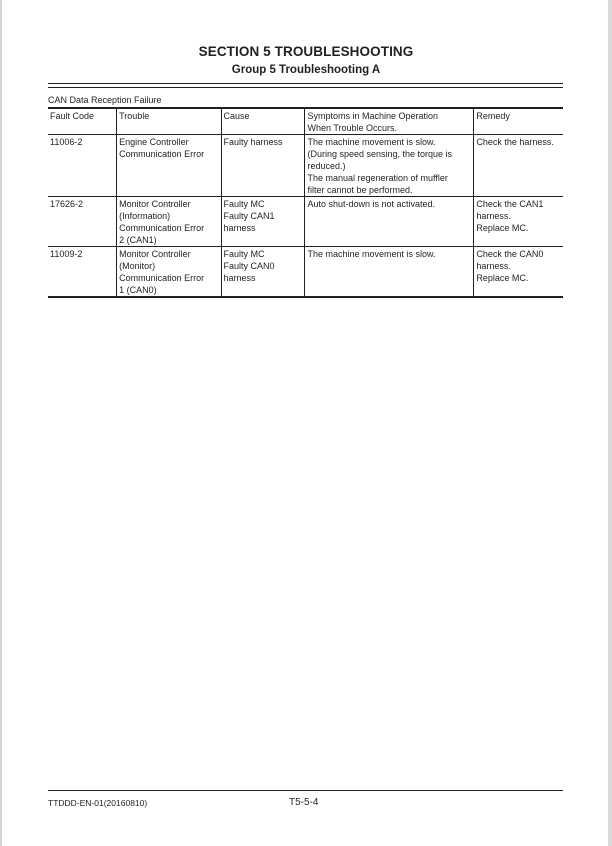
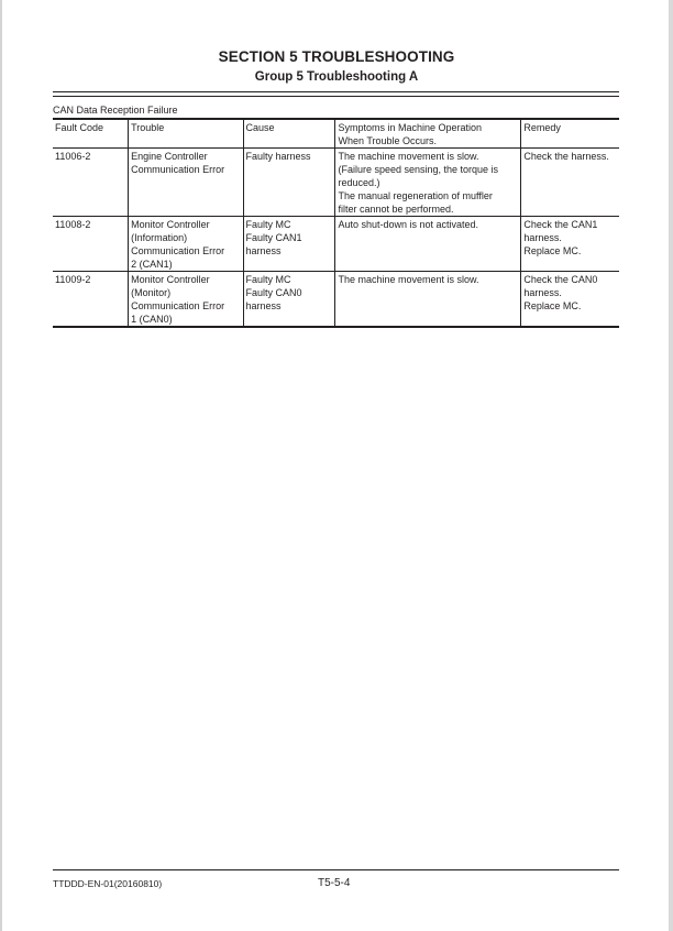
  SECTION 5 TROUBLESHOOTING
  Group 5 Troubleshooting A
  CAN Data Reception Failure
  Fault Code	Trouble	Cause	Symptoms in Machine OperationWhen Trouble Occurs.	Remedy
- 11006-2	Engine ControllerCommunication Error	Faulty harness	The machine movement is slow.(During speed sensing, the torque isreduced.)The manual regeneration of mufflerfilter cannot be performed.	Check the harness.
+ 11006-2	Engine ControllerCommunication Error	Faulty harness	The machine movement is slow.(Failure speed sensing, the torque isreduced.)The manual regeneration of mufflerfilter cannot be performed.	Check the harness.
- 17626-2	Monitor Controller(Information)Communication Error2 (CAN1)	Faulty MCFaulty CAN1harness	Auto shut-down is not activated.	Check the CAN1harness.Replace MC.
+ 11008-2	Monitor Controller(Information)Communication Error2 (CAN1)	Faulty MCFaulty CAN1harness	Auto shut-down is not activated.	Check the CAN1harness.Replace MC.
  11009-2	Monitor Controller(Monitor)Communication Error1 (CAN0)	Faulty MCFaulty CAN0harness	The machine movement is slow.	Check the CAN0harness.Replace MC.
  TTDDD-EN-01(20160810)
  T5-5-4
